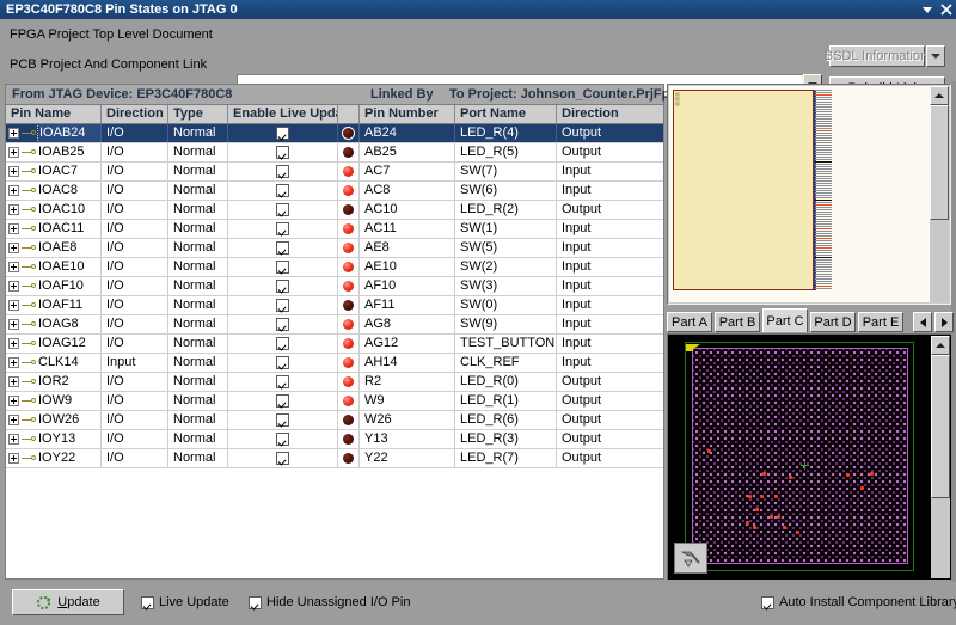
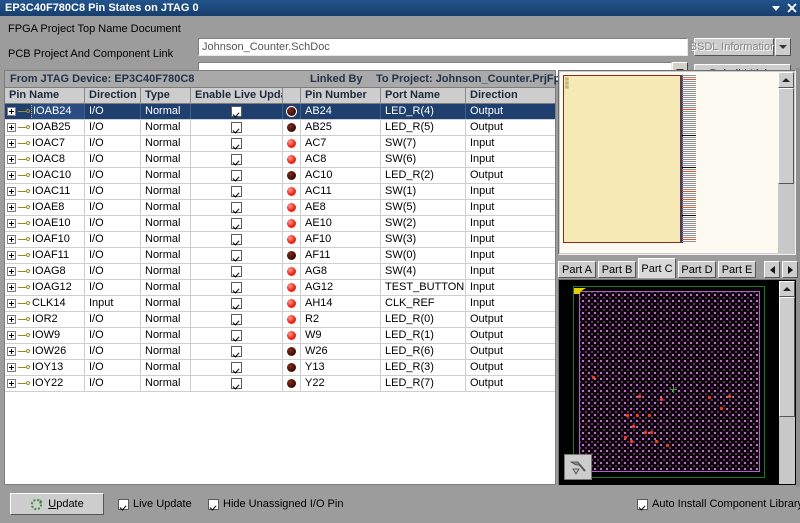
  EP3C40F780C8 Pin States on JTAG 0
- FPGA Project Top Level Document
+ FPGA Project Top Name Document
  PCB Project And Component Link
+ Johnson_Counter.SchDoc
  BSDL Information
  From JTAG Device: EP3C40F780C8
  Linked By
  To Project: Johnson_Counter.PrjFp
  Pin Name
  Direction
  Type
  Enable Live Upd
  Pin Number
  Port Name
  Direction
  IOAB24
  I/O
  Normal
  AB24
  LED_R(4)
  Output
  IOAB25
  I/O
  Normal
  AB25
  LED_R(5)
  Output
  IOAC7
  I/O
  Normal
  AC7
  SW(7)
  Input
  IOAC8
  I/O
  Normal
  AC8
  SW(6)
  Input
  IOAC10
  I/O
  Normal
  AC10
  LED_R(2)
  Output
  IOAC11
  I/O
  Normal
  AC11
  SW(1)
  Input
  IOAE8
  I/O
  Normal
  AE8
  SW(5)
  Input
  IOAE10
  I/O
  Normal
  AE10
  SW(2)
  Input
  IOAF10
  I/O
  Normal
  AF10
  SW(3)
  Input
  IOAF11
  I/O
  Normal
  AF11
  SW(0)
  Input
  IOAG8
  I/O
  Normal
  AG8
- SW(9)
+ SW(4)
  Input
  IOAG12
  I/O
  Normal
  AG12
  TEST_BUTTON
  Input
  CLK14
  Input
  Normal
  AH14
  CLK_REF
  Input
  IOR2
  I/O
  Normal
  R2
  LED_R(0)
  Output
  IOW9
  I/O
  Normal
  W9
  LED_R(1)
  Output
  IOW26
  I/O
  Normal
  W26
  LED_R(6)
  Output
  IOY13
  I/O
  Normal
  Y13
  LED_R(3)
  Output
  IOY22
  I/O
  Normal
  Y22
  LED_R(7)
  Output
  Part A
  Part B
  Part C
  Part D
  Part E
  Update
  Live Update
  Hide Unassigned I/O Pin
  Auto Install Component Librar
